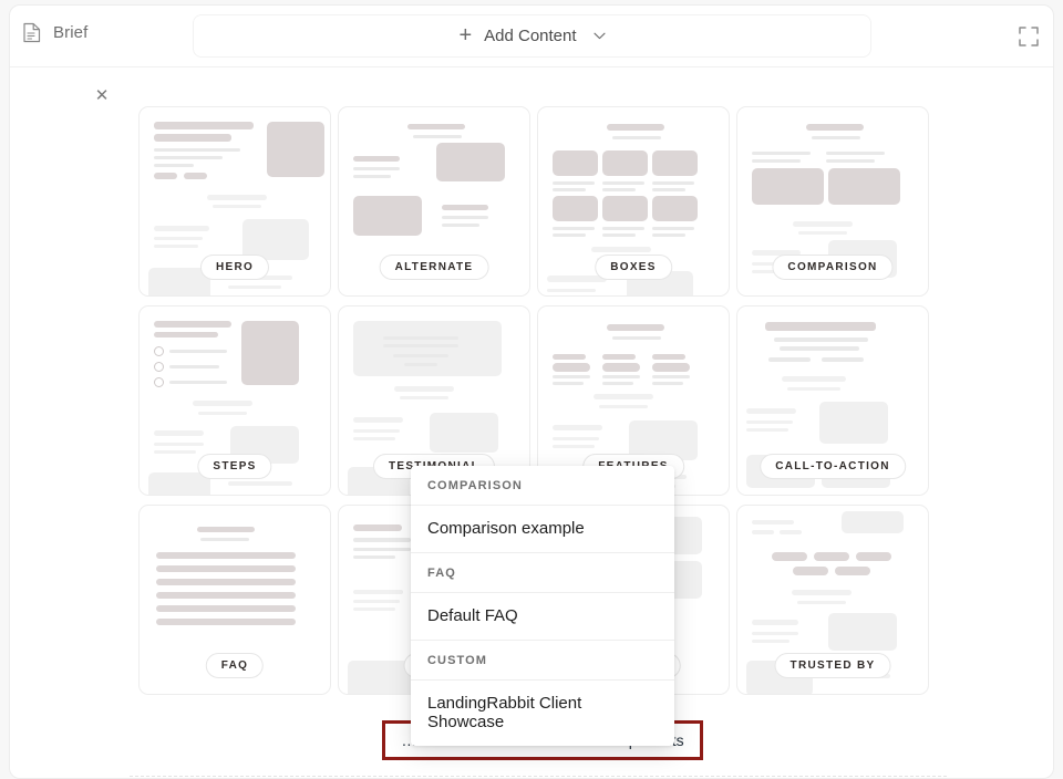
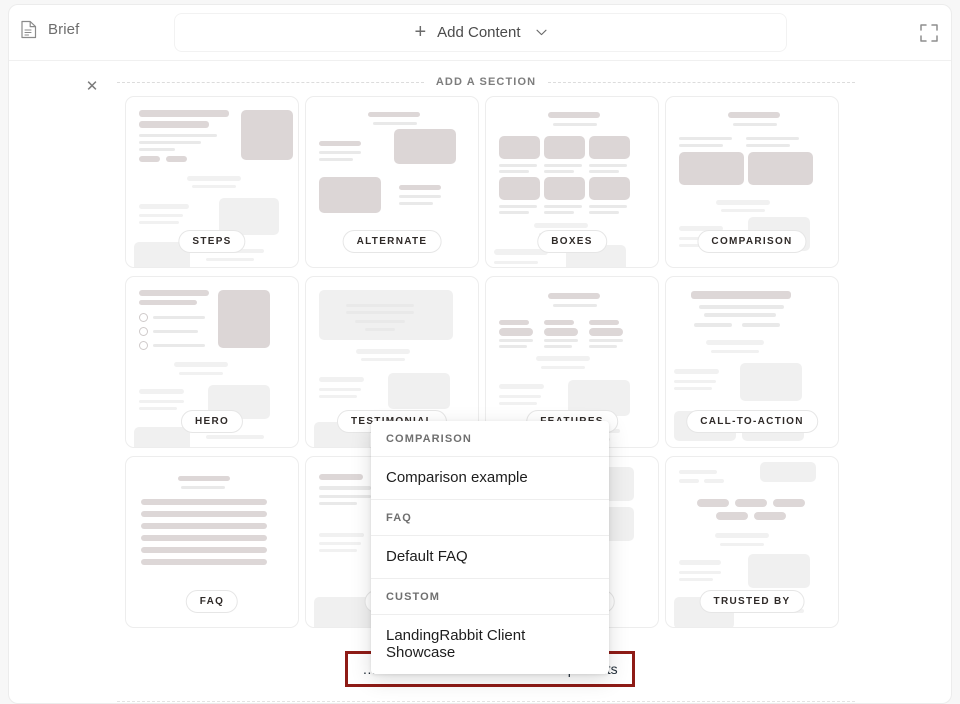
  Brief
  +
  Add Content
  ✕
+ ADD A SECTION
- HERO
+ STEPS
  ALTERNATE
  BOXES
  COMPARISON
- STEPS
+ HERO
  CALL-TO-ACTION
  FAQ
  TRUSTED BY
  COMPARISON
  Comparison example
  FAQ
  Default FAQ
  CUSTOM
  LandingRabbit Client Showcase
